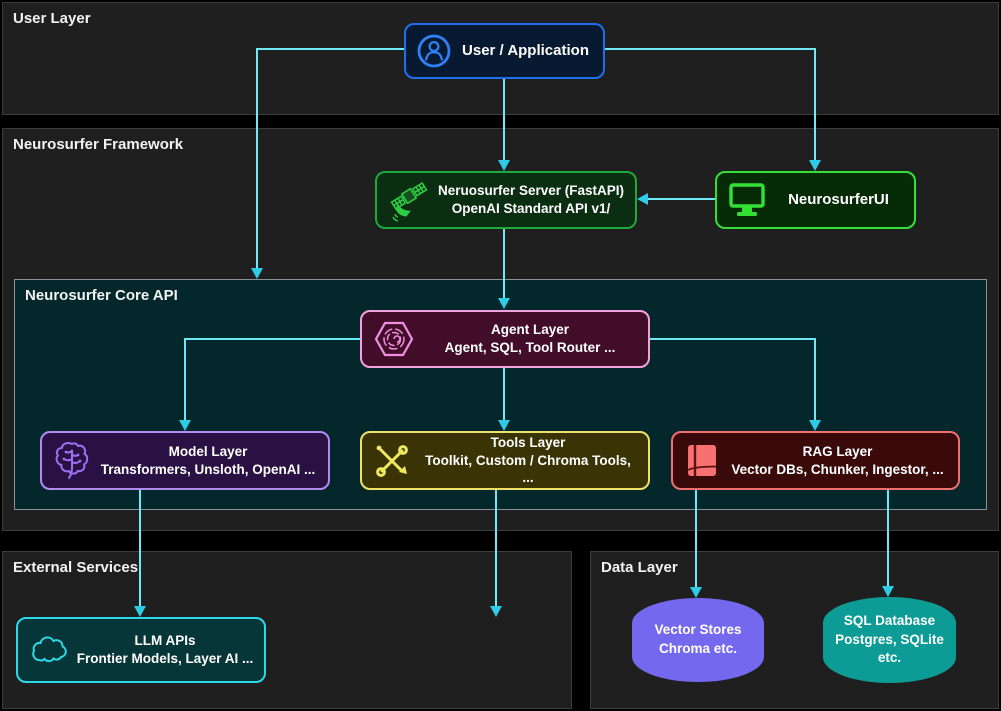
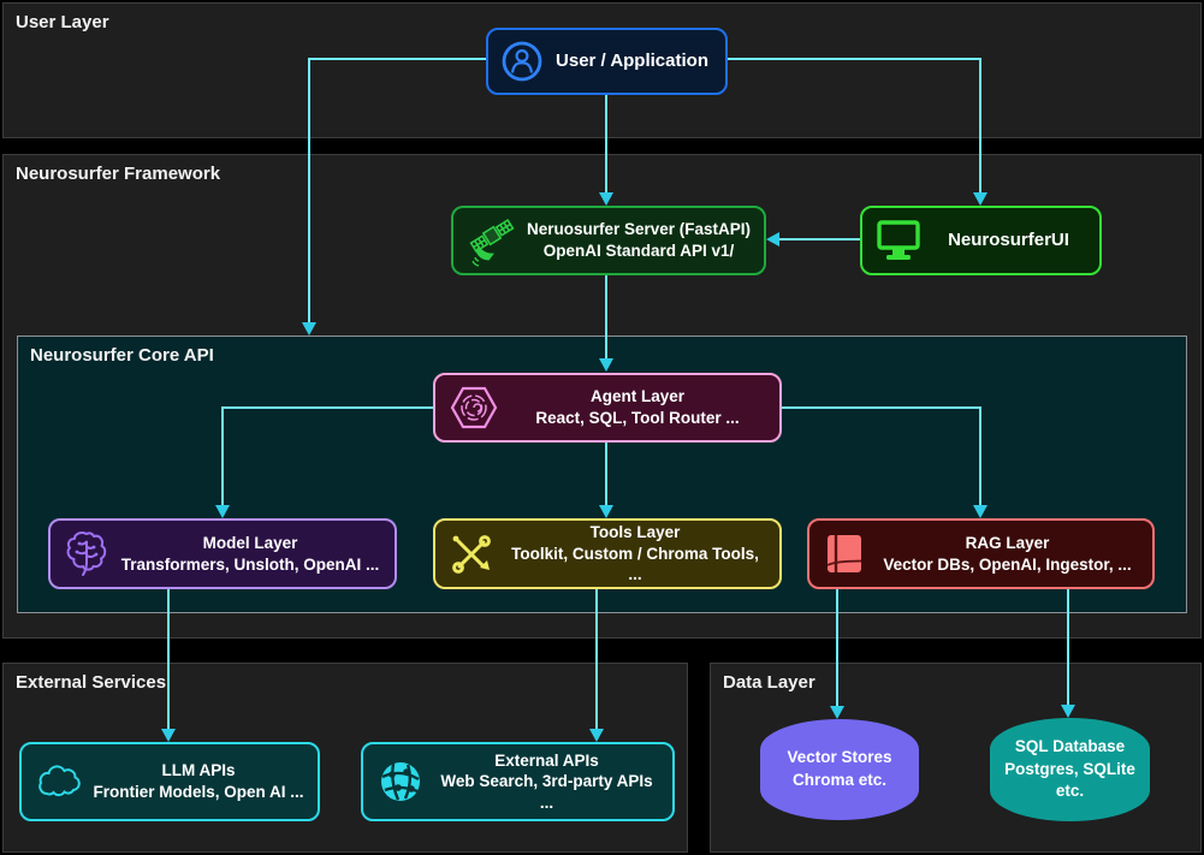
  User Layer
  Neurosurfer Framework
  Neurosurfer Core API
  External Services
  Data Layer
  User / Application
  Neruosurfer Server (FastAPI)
  OpenAI Standard API v1/
  NeurosurferUI
  Agent Layer
- Agent, SQL, Tool Router ...
+ React, SQL, Tool Router ...
  Model Layer
  Transformers, Unsloth, OpenAI ...
  Tools Layer
  Toolkit, Custom / Chroma Tools, ...
  RAG Layer
- Vector DBs, Chunker, Ingestor, ...
+ Vector DBs, OpenAI, Ingestor, ...
  LLM APIs
- Frontier Models, Layer AI ...
+ Frontier Models, Open AI ...
+ External APIs
+ Web Search, 3rd-party APIs ...
  Vector Stores
  Chroma etc.
  SQL Database
  Postgres, SQLite
  etc.
